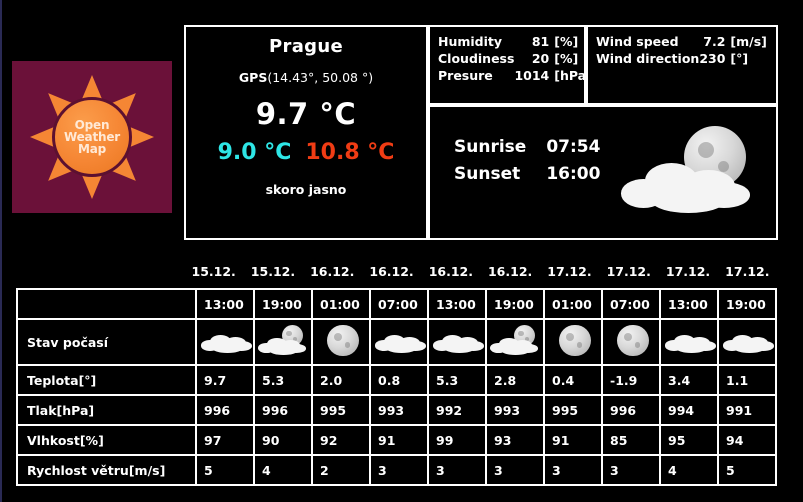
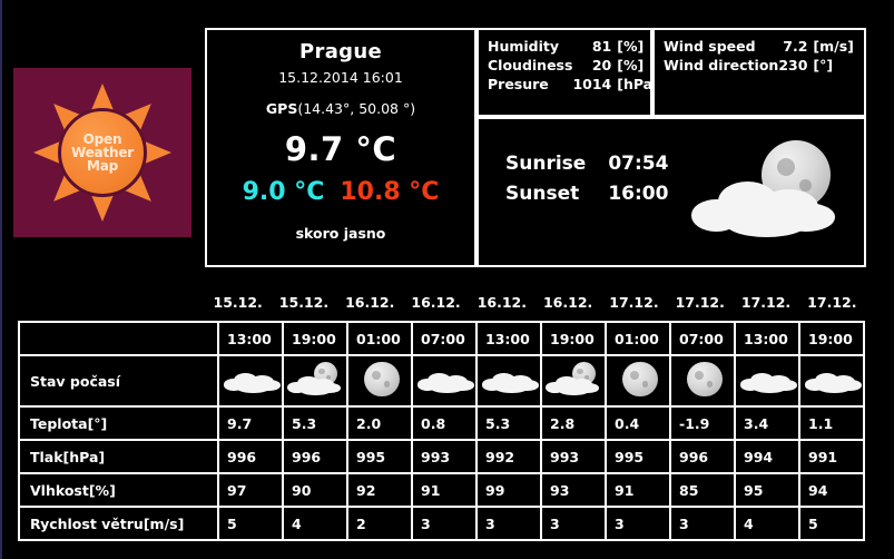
  Open
  Weather
  Map
  Prague
+ 15.12.2014 16:01
  GPS(14.43°, 50.08 °)
  9.7 °C
  9.0 °C 10.8 °C
  skoro jasno
  Humidity	81	[%]
  Cloudiness	20	[%]
  Presure	1014	[hPa
  Wind speed	7.2	[m/s]
  Wind direction	230	[°]
  Sunrise	07:54
  Sunset	16:00
  15.12.
  15.12.
  16.12.
  16.12.
  16.12.
  16.12.
  17.12.
  17.12.
  17.12.
  17.12.
  	13:00	19:00	01:00	07:00	13:00	19:00	01:00	07:00	13:00	19:00
  Stav počasí
  Teplota[°]	9.7	5.3	2.0	0.8	5.3	2.8	0.4	-1.9	3.4	1.1
  Tlak[hPa]	996	996	995	993	992	993	995	996	994	991
  Vlhkost[%]	97	90	92	91	99	93	91	85	95	94
  Rychlost větru[m/s]	5	4	2	3	3	3	3	3	4	5
